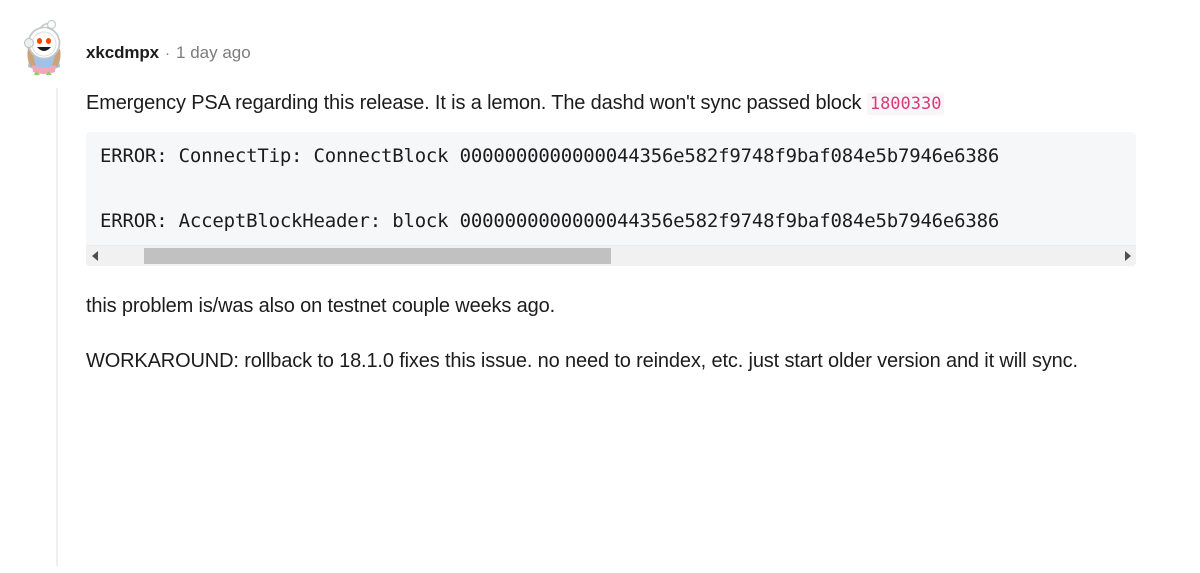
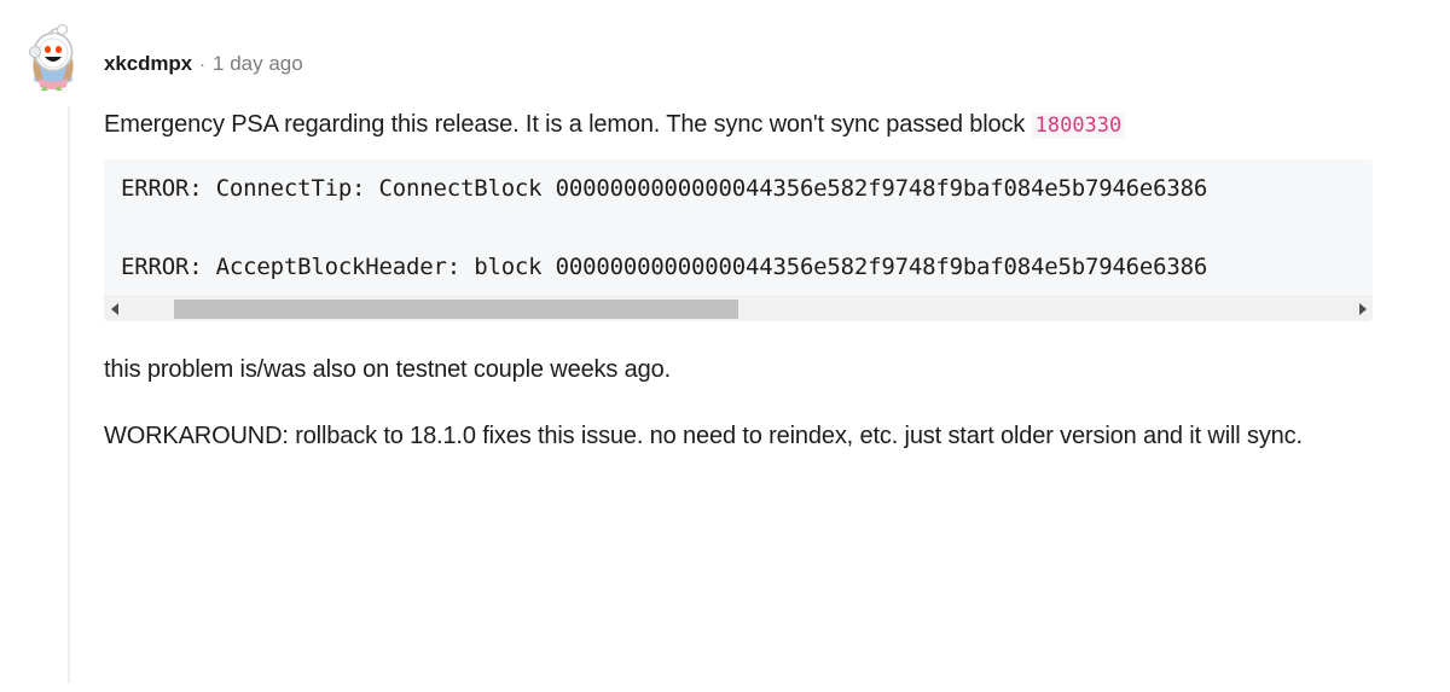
  xkcdmpx
  ·
  1 day ago
- Emergency PSA regarding this release. It is a lemon. The dashd won't sync passed block 1800330
+ Emergency PSA regarding this release. It is a lemon. The sync won't sync passed block 1800330
  ERROR: ConnectTip: ConnectBlock 0000000000000044356e582f9748f9baf084e5b7946e6386
  ERROR: AcceptBlockHeader: block 0000000000000044356e582f9748f9baf084e5b7946e6386
  this problem is/was also on testnet couple weeks ago.
  WORKAROUND: rollback to 18.1.0 fixes this issue. no need to reindex, etc. just start older version and it will sync.
